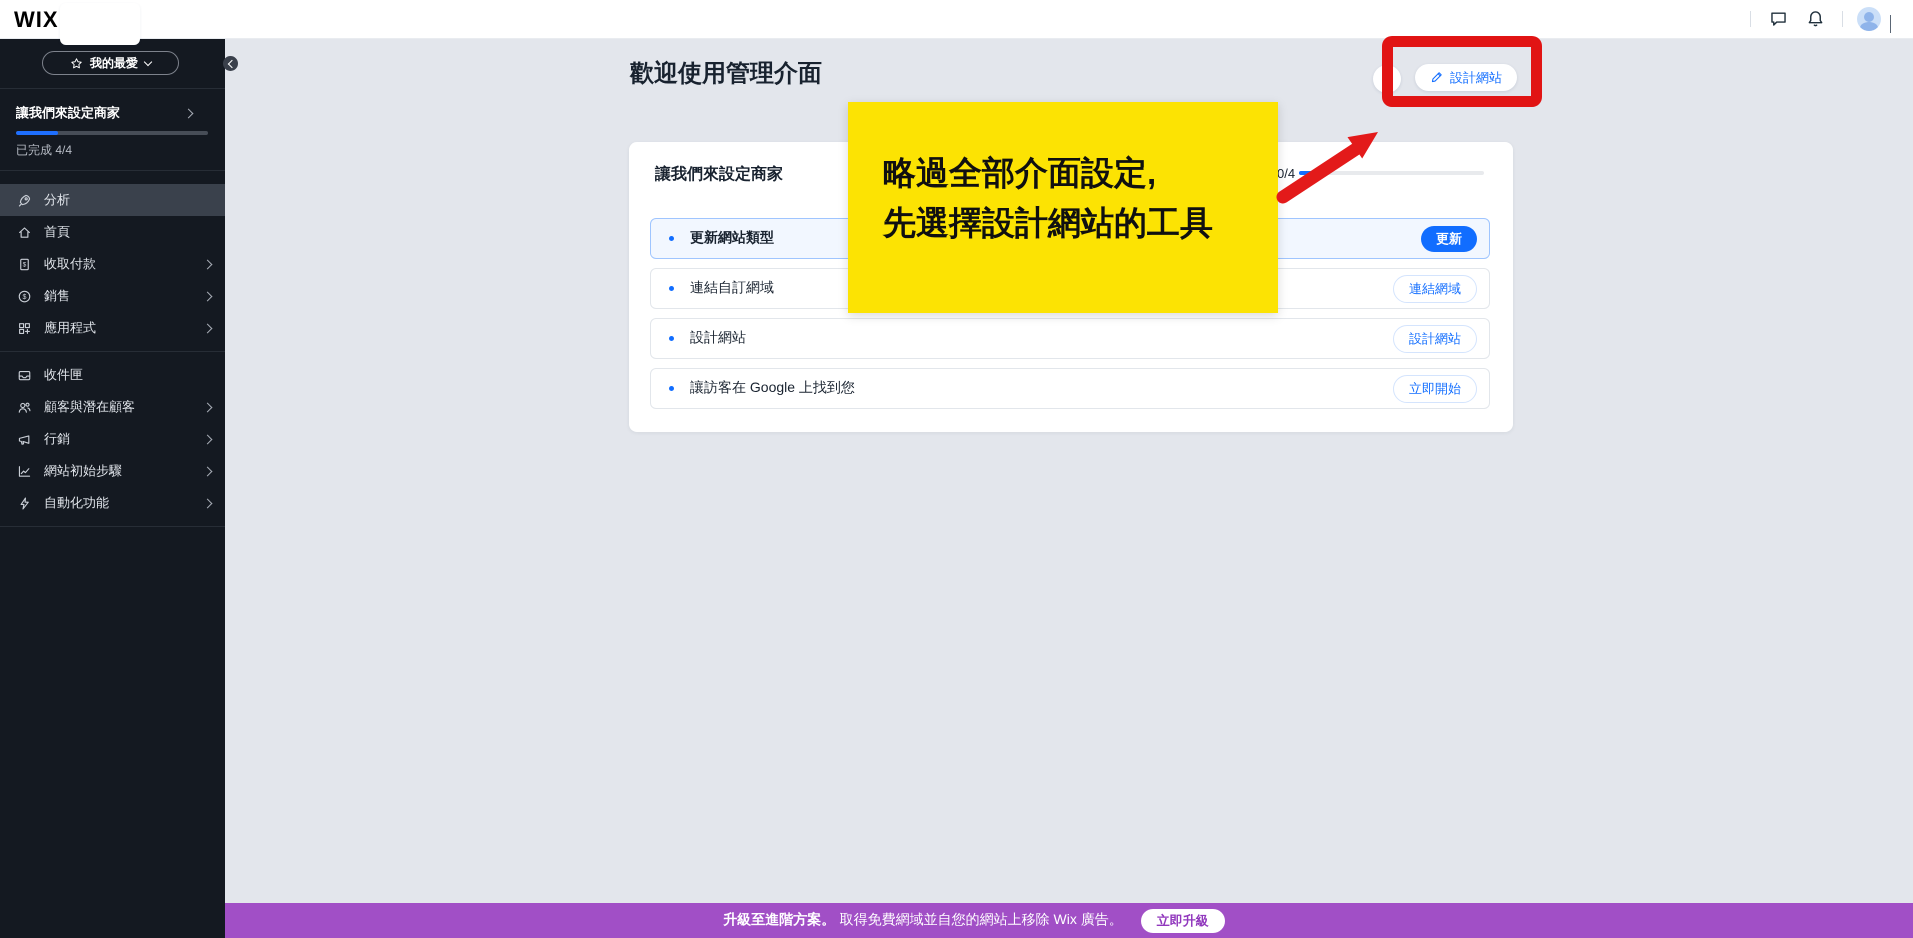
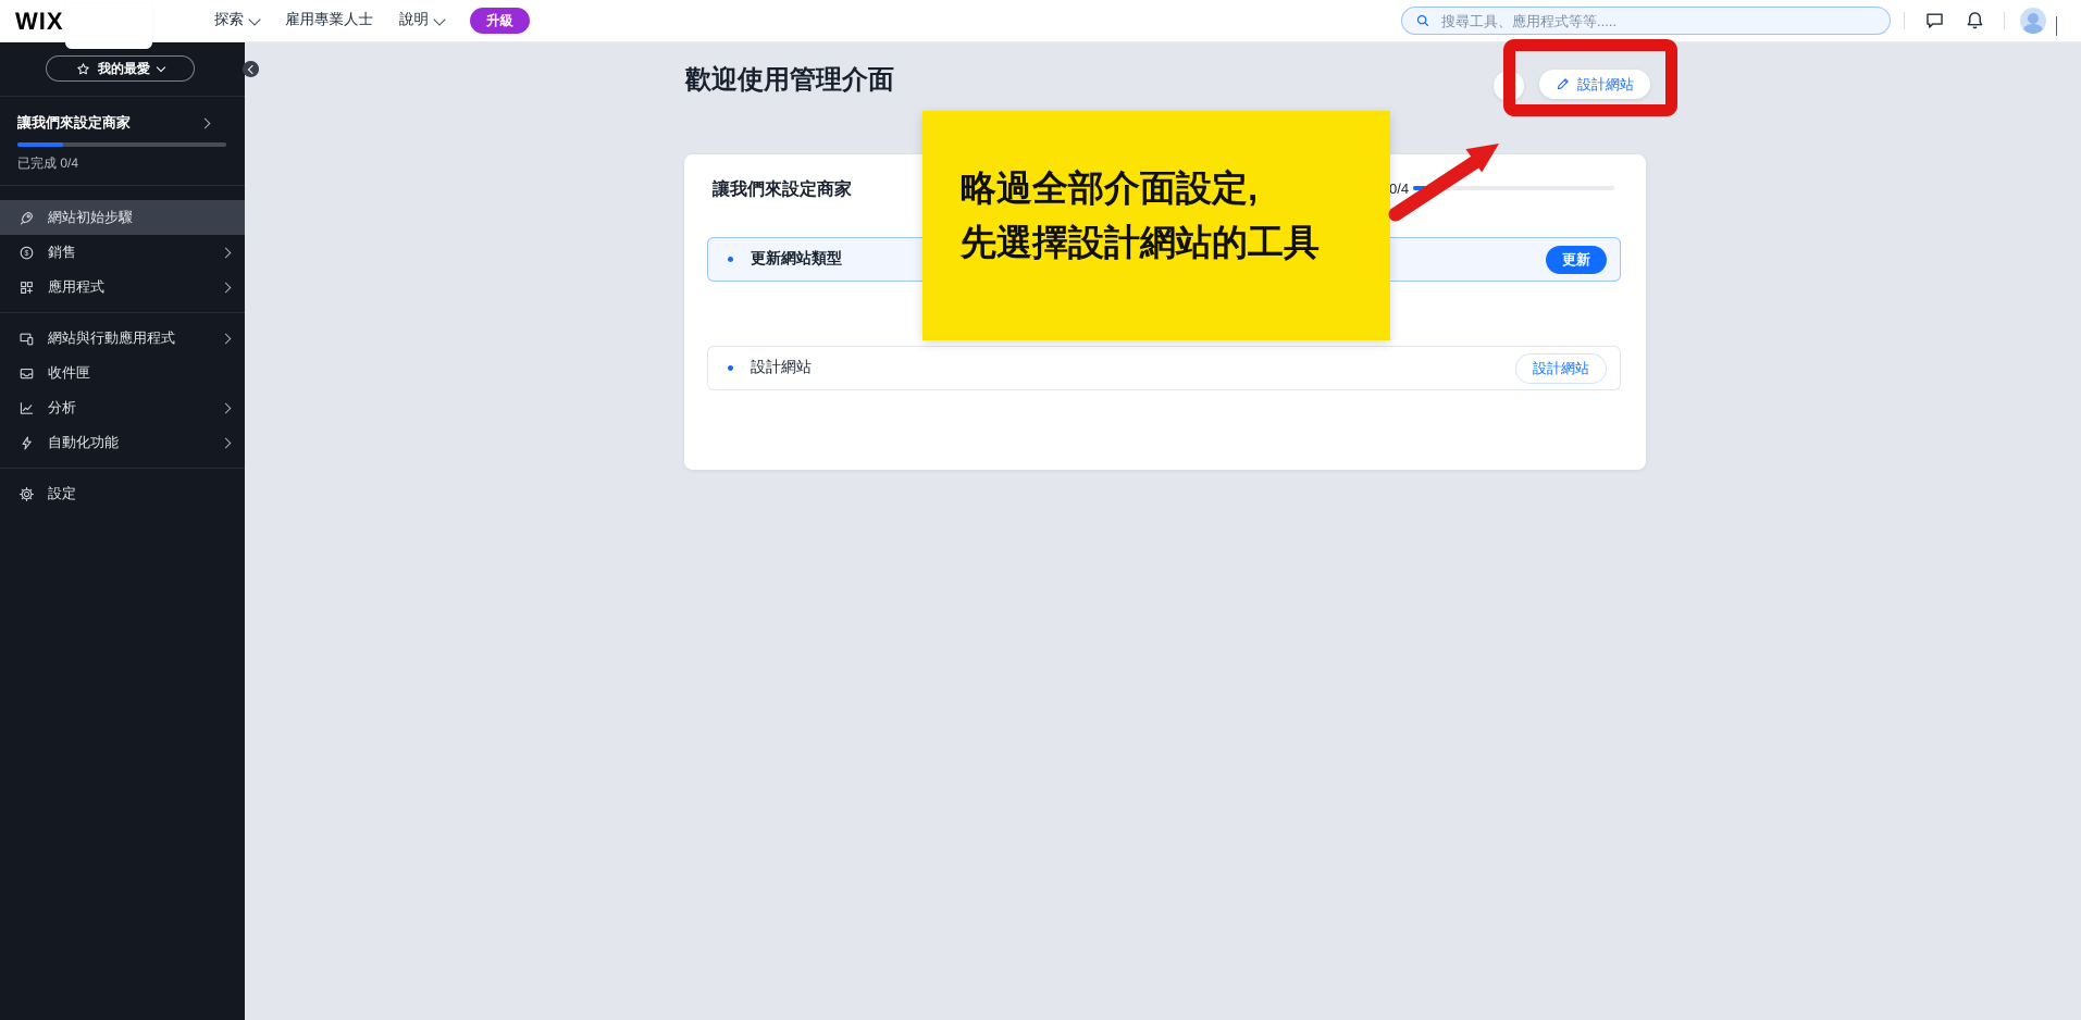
  WIX
+ 探索
+ 雇用專業人士
+ 說明
+ 升級
+ 搜尋工具、應用程式等等.....
  我的最愛
  讓我們來設定商家
- 已完成 4/4
+ 已完成 0/4
- 分析
+ 網站初始步驟
- 首頁
- 收取付款
  銷售
  應用程式
+ 網站與行動應用程式
  收件匣
- 顧客與潛在顧客
- 行銷
- 網站初始步驟
+ 分析
  自動化功能
+ 設定
  歡迎使用管理介面
  設計網站
  讓我們來設定商家
  0/4
  更新網站類型
  更新
- 連結自訂網域
- 連結網域
  設計網站
  設計網站
- 讓訪客在 Google 上找到您
- 立即開始
  略過全部介面設定,
  先選擇設計網站的工具
- 升級至進階方案。 取得免費網域並自您的網站上移除 Wix 廣告。
- 立即升級
